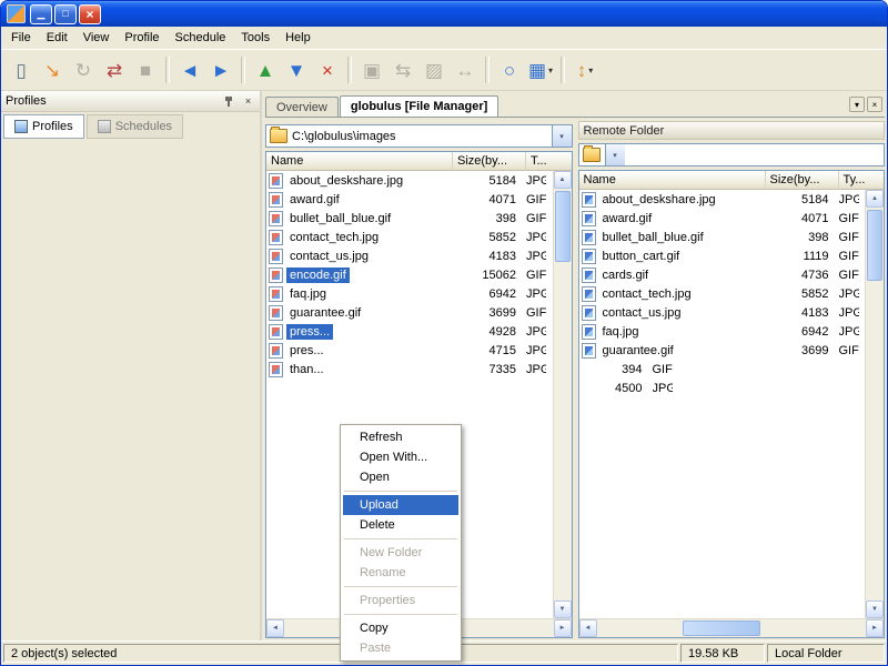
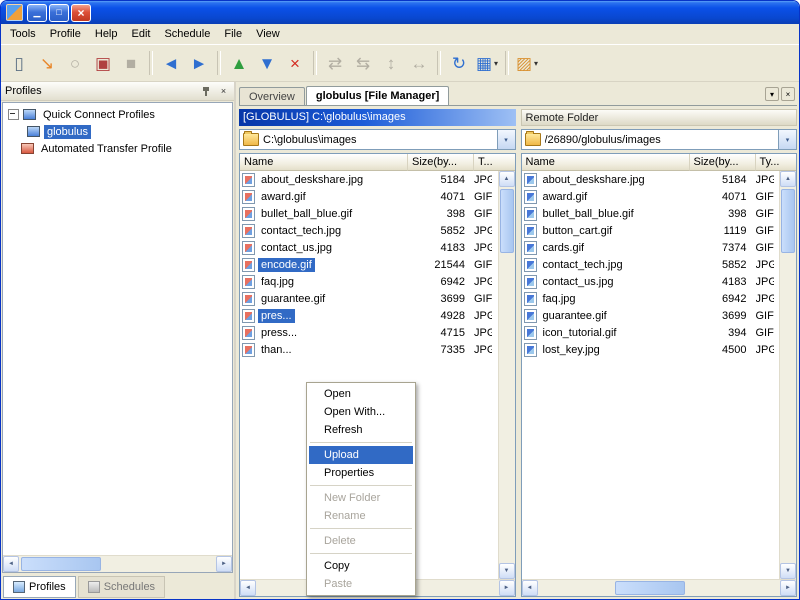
  ▁
  □
  ×
- File
+ Tools
- Edit
+ Profile
- View
+ Help
- Profile
+ Edit
  Schedule
- Tools
+ File
- Help
+ View
  ▯
  ↘
- ↻
+ ○
- ⇄
+ ▣
  ■
  ◄
  ►
  ▲
  ▼
  ×
- ▣
+ ⇄
  ⇆
- ▨
+ ↕
  ↔
- ○
+ ↻
  ▦
  ▾
- ↕
+ ▨
  ▾
  Profiles
  ×
+ Quick Connect Profiles
+ globulus
+ Automated Transfer Profile
  Profiles
  Schedules
  Overview
  globulus [File Manager]
  ▾
  ×
+ [GLOBULUS] C:\globulus\images
  C:\globulus\images
  Name
  Size(by...
  T...
  about_deskshare.jpg
  5184
  JPG
  award.gif
  4071
  GIF
  bullet_ball_blue.gif
  398
  GIF
  contact_tech.jpg
  5852
  JPG
  contact_us.jpg
  4183
  JPG
  encode.gif
- 15062
+ 21544
  GIF
  faq.jpg
  6942
  JPG
  guarantee.gif
  3699
  GIF
- press...
+ pres...
  4928
  JPG
- pres...
+ press...
  4715
  JPG
  than...
  7335
  JPG
  Remote Folder
+ /26890/globulus/images
  Name
  Size(by...
  Ty...
  about_deskshare.jpg
  5184
  JPG
  award.gif
  4071
  GIF
  bullet_ball_blue.gif
  398
  GIF
  button_cart.gif
  1119
  GIF
  cards.gif
- 4736
+ 7374
  GIF
  contact_tech.jpg
  5852
  JPG
  contact_us.jpg
  4183
  JPG
  faq.jpg
  6942
  JPG
  guarantee.gif
  3699
  GIF
+ icon_tutorial.gif
  394
  GIF
+ lost_key.jpg
  4500
  JPG
- Refresh
+ Open
  Open With...
- Open
+ Refresh
  Upload
- Delete
+ Properties
  New Folder
  Rename
- Properties
+ Delete
  Copy
  Paste
- 2 object(s) selected
- 19.58 KB
- Local Folder
